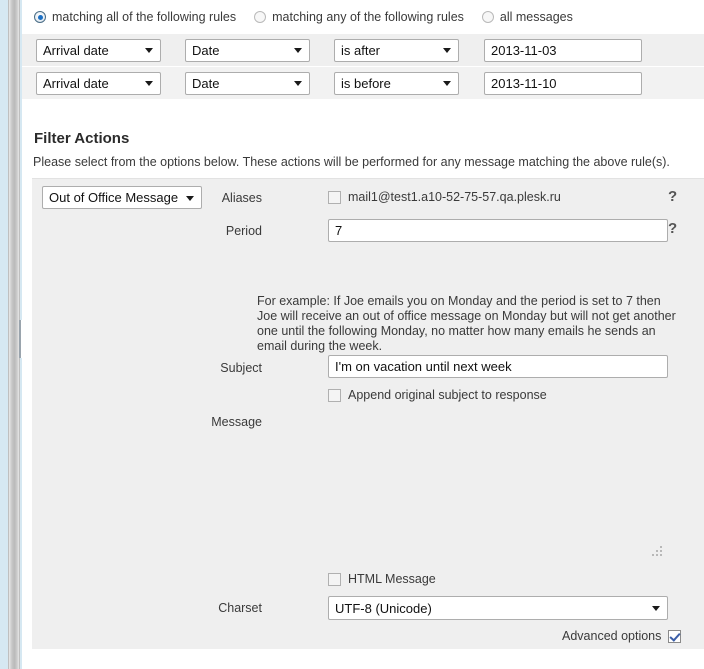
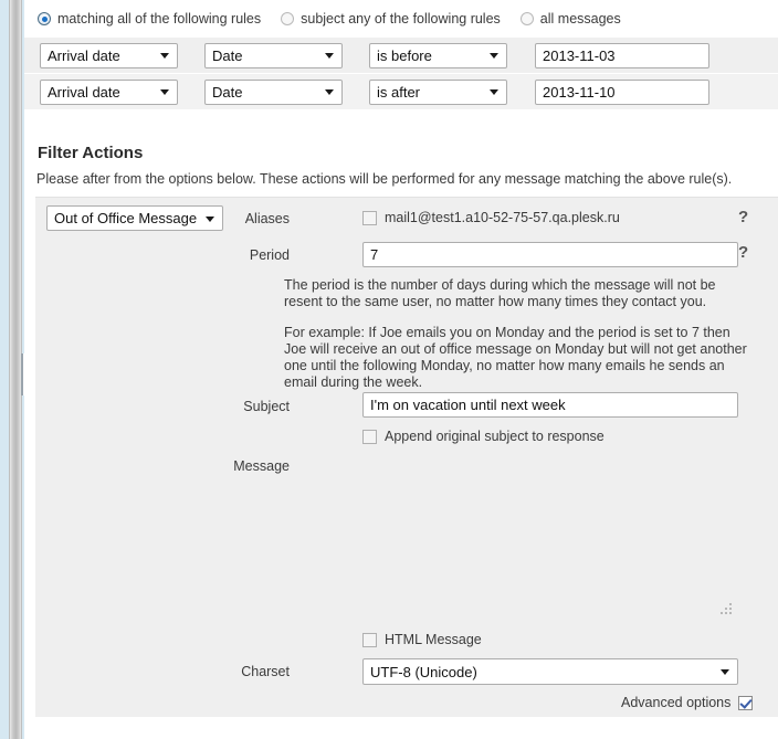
  matching all of the following rules
- matching any of the following rules
+ subject any of the following rules
  all messages
  Arrival date
  Date
- is after
+ is before
  2013-11-03
  Arrival date
  Date
- is before
+ is after
  2013-11-10
  Filter Actions
- Please select from the options below. These actions will be performed for any message matching the above rule(s).
+ Please after from the options below. These actions will be performed for any message matching the above rule(s).
  Out of Office Message
  Aliases
  mail1@test1.a10-52-75-57.qa.plesk.ru
  ?
  Period
  7
  ?
+ The period is the number of days during which the message will not be resent to the same user, no matter how many times they contact you.
  For example: If Joe emails you on Monday and the period is set to 7 then Joe will receive an out of office message on Monday but will not get another one until the following Monday, no matter how many emails he sends an email during the week.
  Subject
  I'm on vacation until next week
  Append original subject to response
  Message
  HTML Message
  Charset
  UTF-8 (Unicode)
  Advanced options
